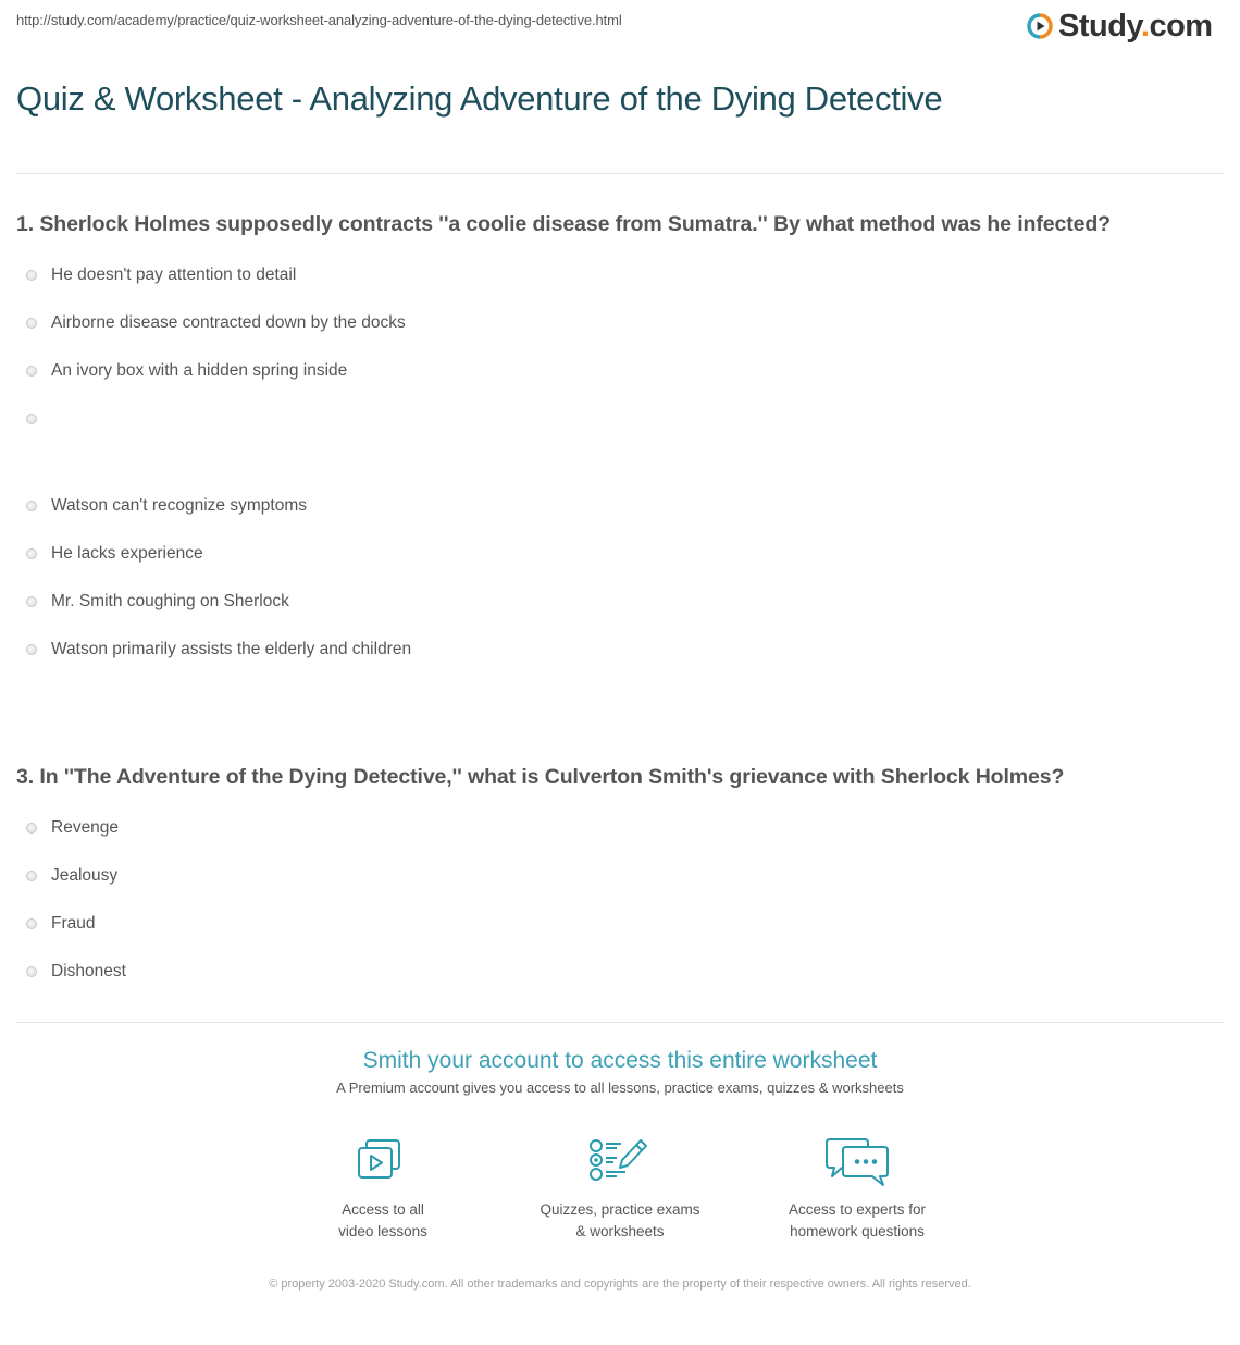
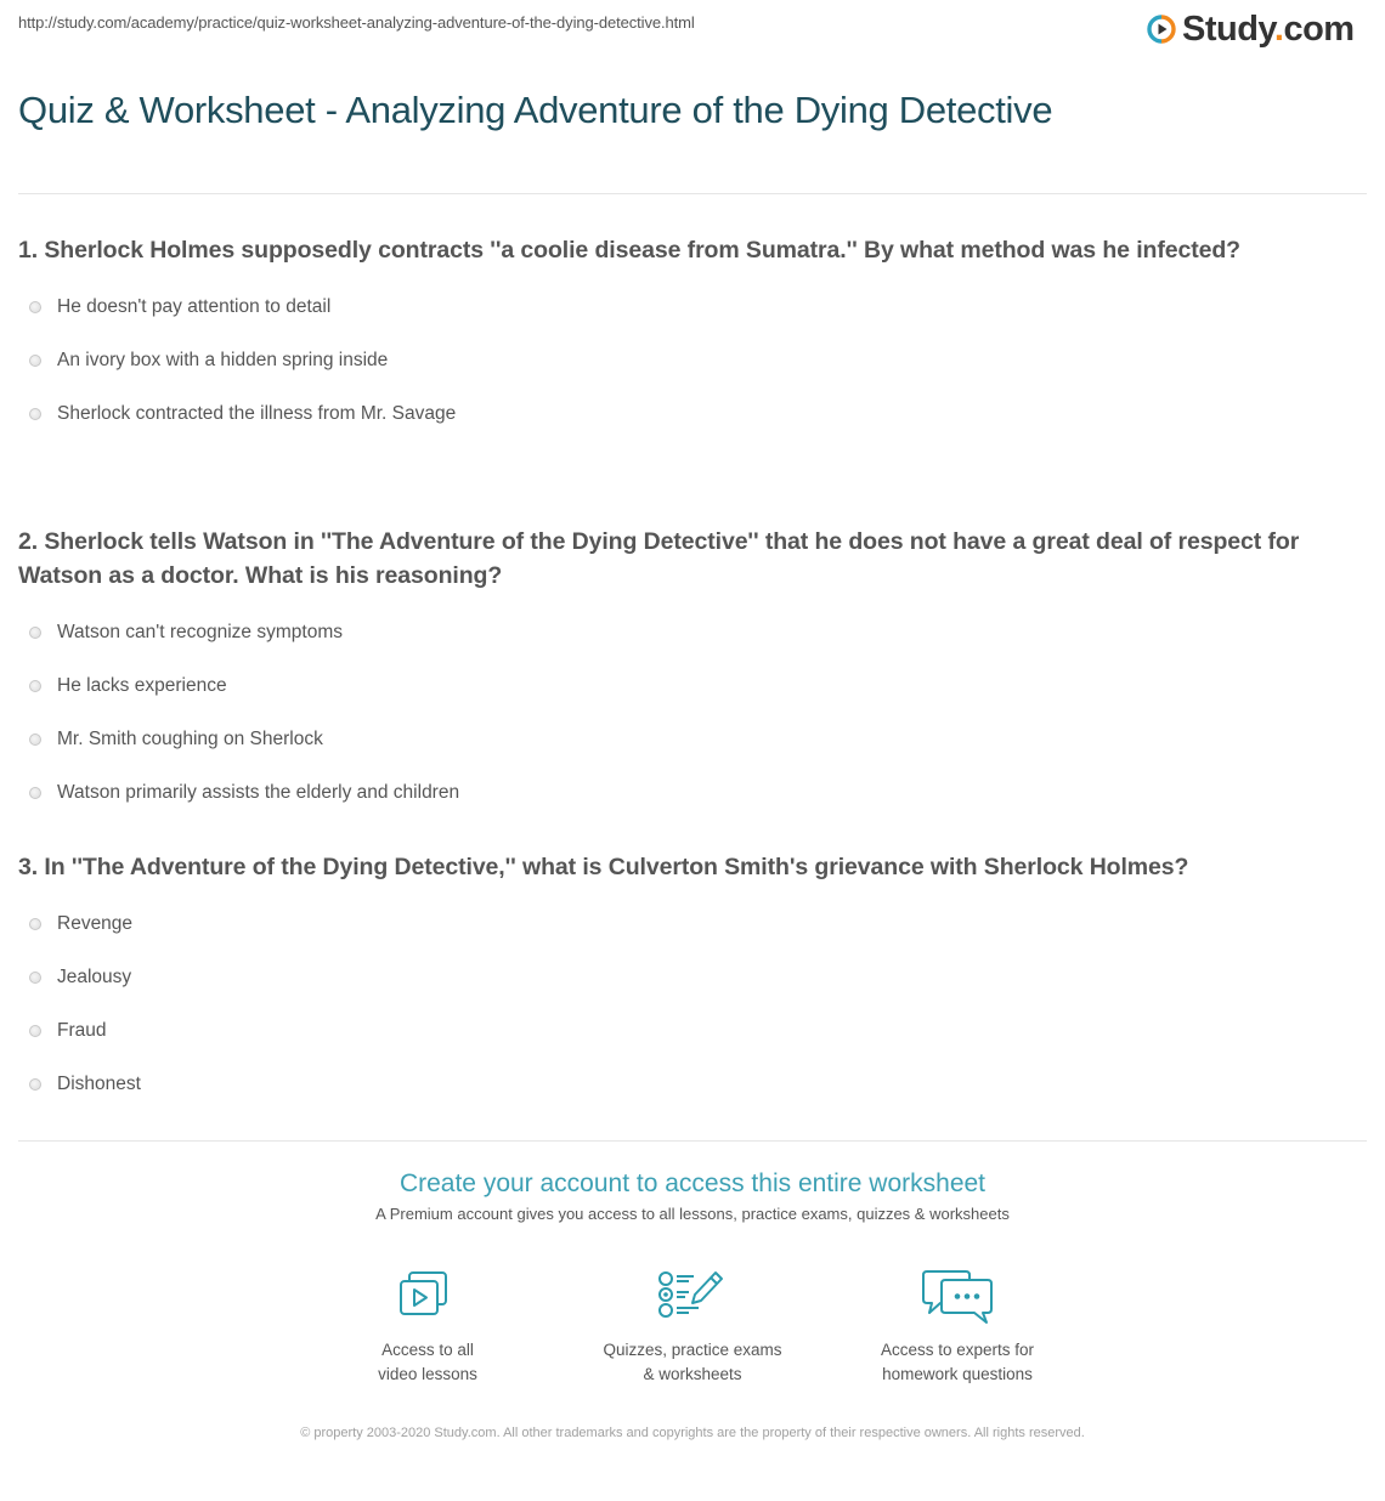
  http://study.com/academy/practice/quiz-worksheet-analyzing-adventure-of-the-dying-detective.html
  Study.com
  Quiz & Worksheet - Analyzing Adventure of the Dying Detective
  1. Sherlock Holmes supposedly contracts ''a coolie disease from Sumatra.'' By what method was he infected?
  He doesn't pay attention to detail
- Airborne disease contracted down by the docks
  An ivory box with a hidden spring inside
+ Sherlock contracted the illness from Mr. Savage
+ 2. Sherlock tells Watson in ''The Adventure of the Dying Detective'' that he does not have a great deal of respect for Watson as a doctor. What is his reasoning?
  Watson can't recognize symptoms
  He lacks experience
  Mr. Smith coughing on Sherlock
  Watson primarily assists the elderly and children
  3. In ''The Adventure of the Dying Detective,'' what is Culverton Smith's grievance with Sherlock Holmes?
  Revenge
  Jealousy
  Fraud
  Dishonest
- Smith your account to access this entire worksheet
+ Create your account to access this entire worksheet
  A Premium account gives you access to all lessons, practice exams, quizzes & worksheets
  Access to all
  video lessons
  Quizzes, practice exams
  & worksheets
  Access to experts for
  homework questions
  © property 2003-2020 Study.com. All other trademarks and copyrights are the property of their respective owners. All rights reserved.
